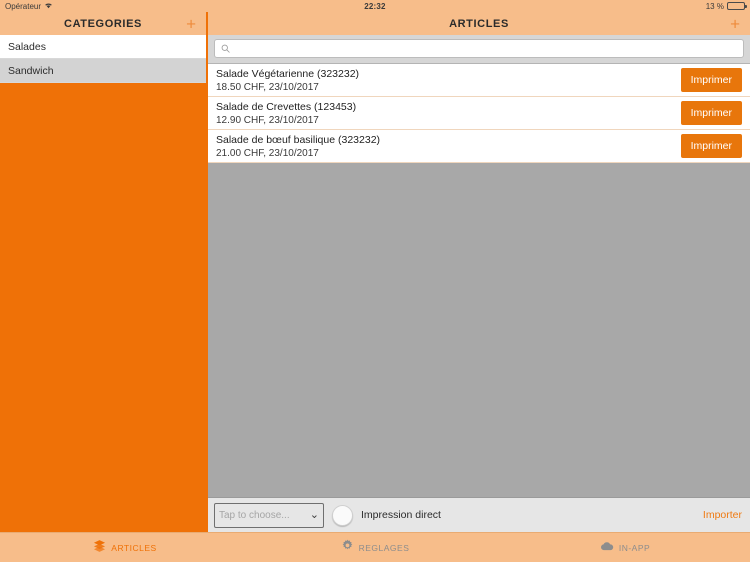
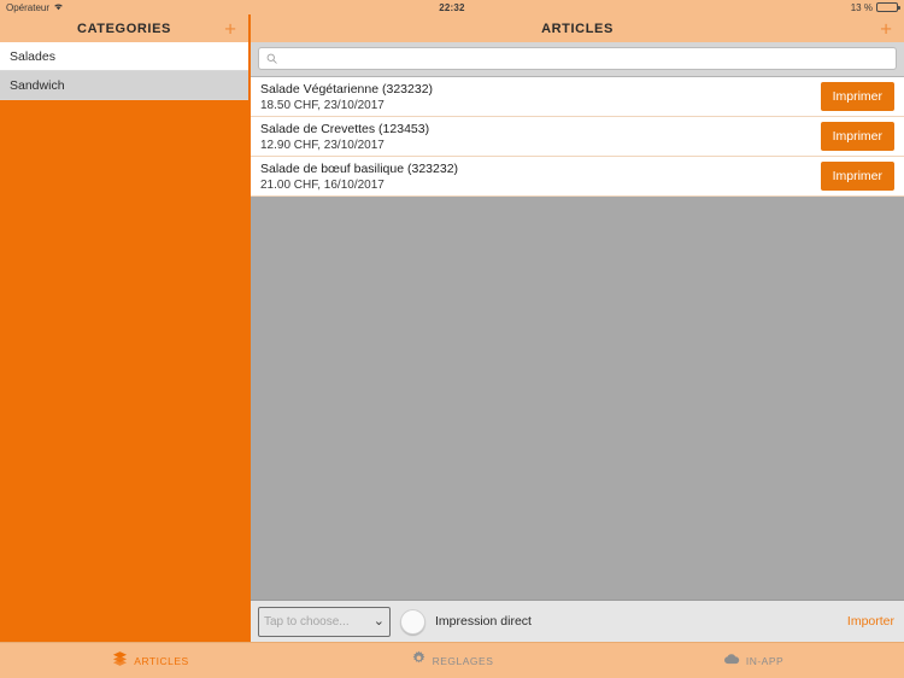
  Opérateur
  22:32
  13 %
  CATEGORIES
  +
  Salades
  Sandwich
  ARTICLES
  +
  Salade Végétarienne (323232)
  18.50 CHF, 23/10/2017
  Imprimer
  Salade de Crevettes (123453)
  12.90 CHF, 23/10/2017
  Imprimer
  Salade de bœuf basilique (323232)
- 21.00 CHF, 23/10/2017
+ 21.00 CHF, 16/10/2017
  Imprimer
  Tap to choose...
  ⌄
  Impression direct
  Importer
  ARTICLES
  REGLAGES
  IN-APP
